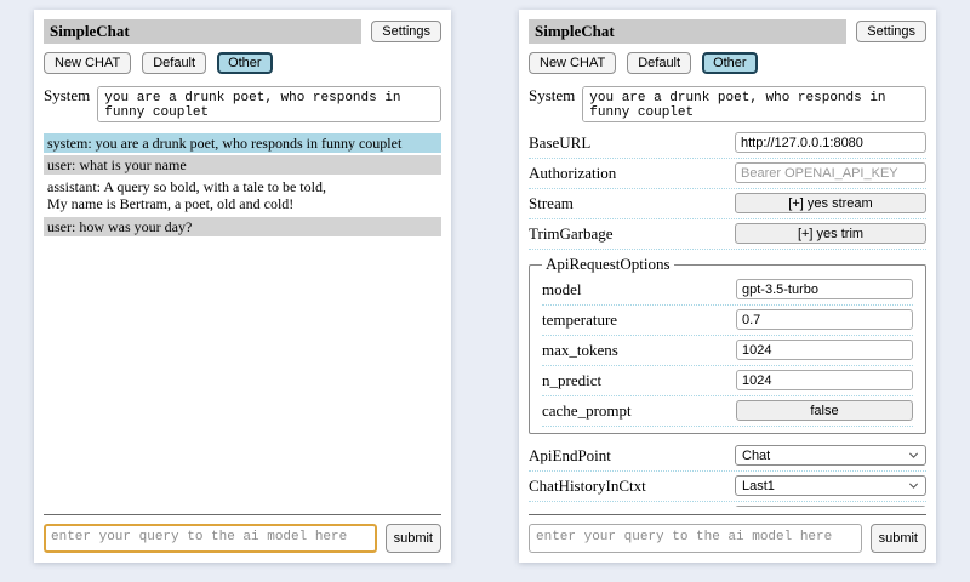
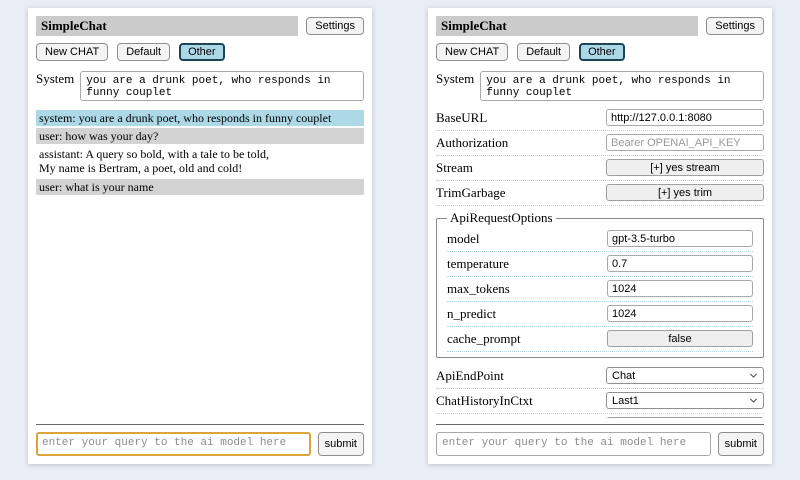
  SimpleChat
  Settings
  New CHAT
  Default
  Other
  System
  system: you are a drunk poet, who responds in funny couplet
- user: what is your name
+ user: how was your day?
  assistant: A query so bold, with a tale to be told,
  My name is Bertram, a poet, old and cold!
- user: how was your day?
+ user: what is your name
  enter your query to the ai model here
  submit
  SimpleChat
  Settings
  New CHAT
  Default
  Other
  System
  BaseURL
  http://127.0.0.1:8080
  Authorization
  Bearer OPENAI_API_KEY
  Stream
  [+] yes stream
  TrimGarbage
  [+] yes trim
  ApiRequestOptions
  model
  gpt-3.5-turbo
  temperature
  0.7
  max_tokens
  1024
  n_predict
  1024
  cache_prompt
  false
  ApiEndPoint
  Chat
  ChatHistoryInCtxt
  Last1
  enter your query to the ai model here
  submit
